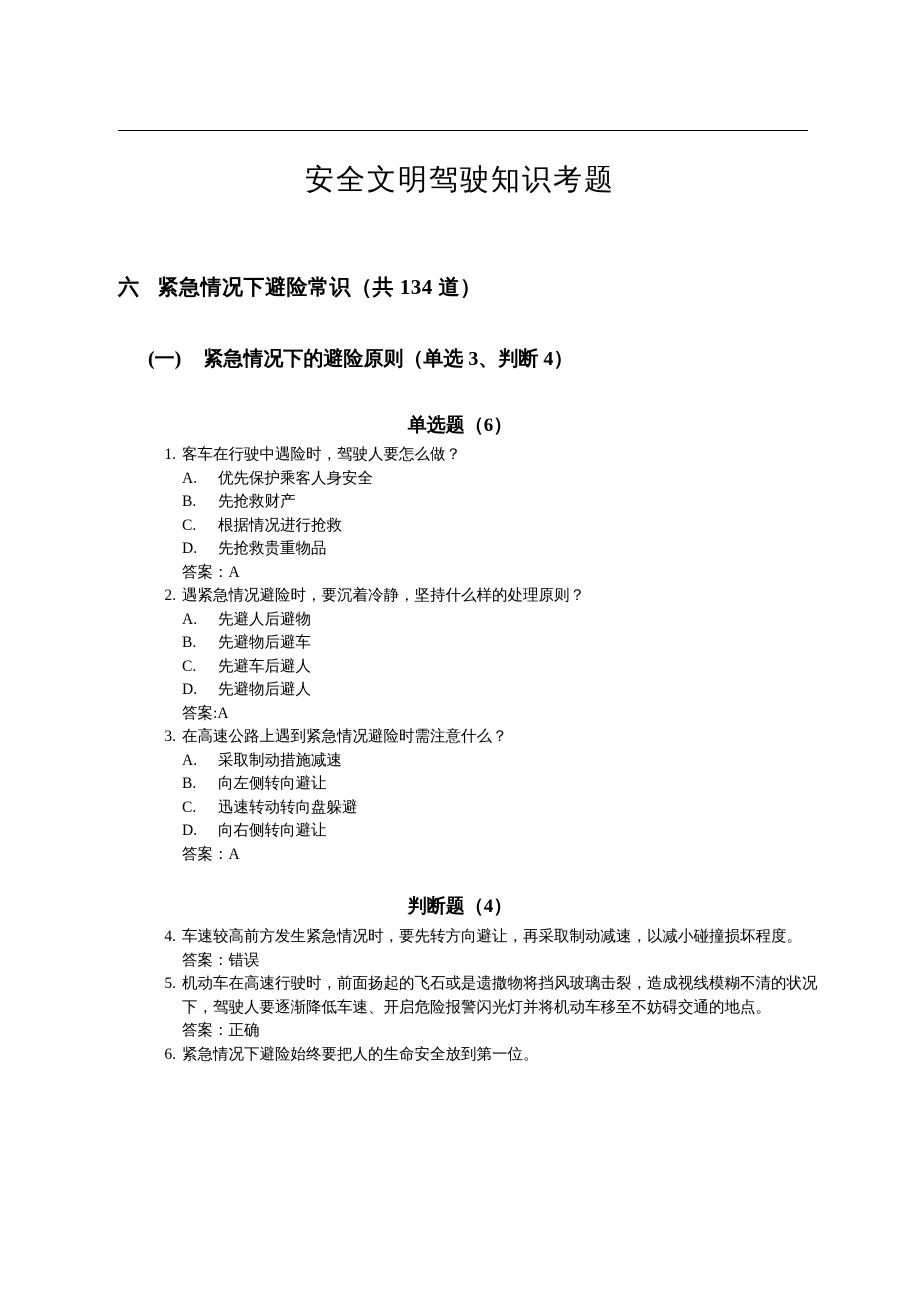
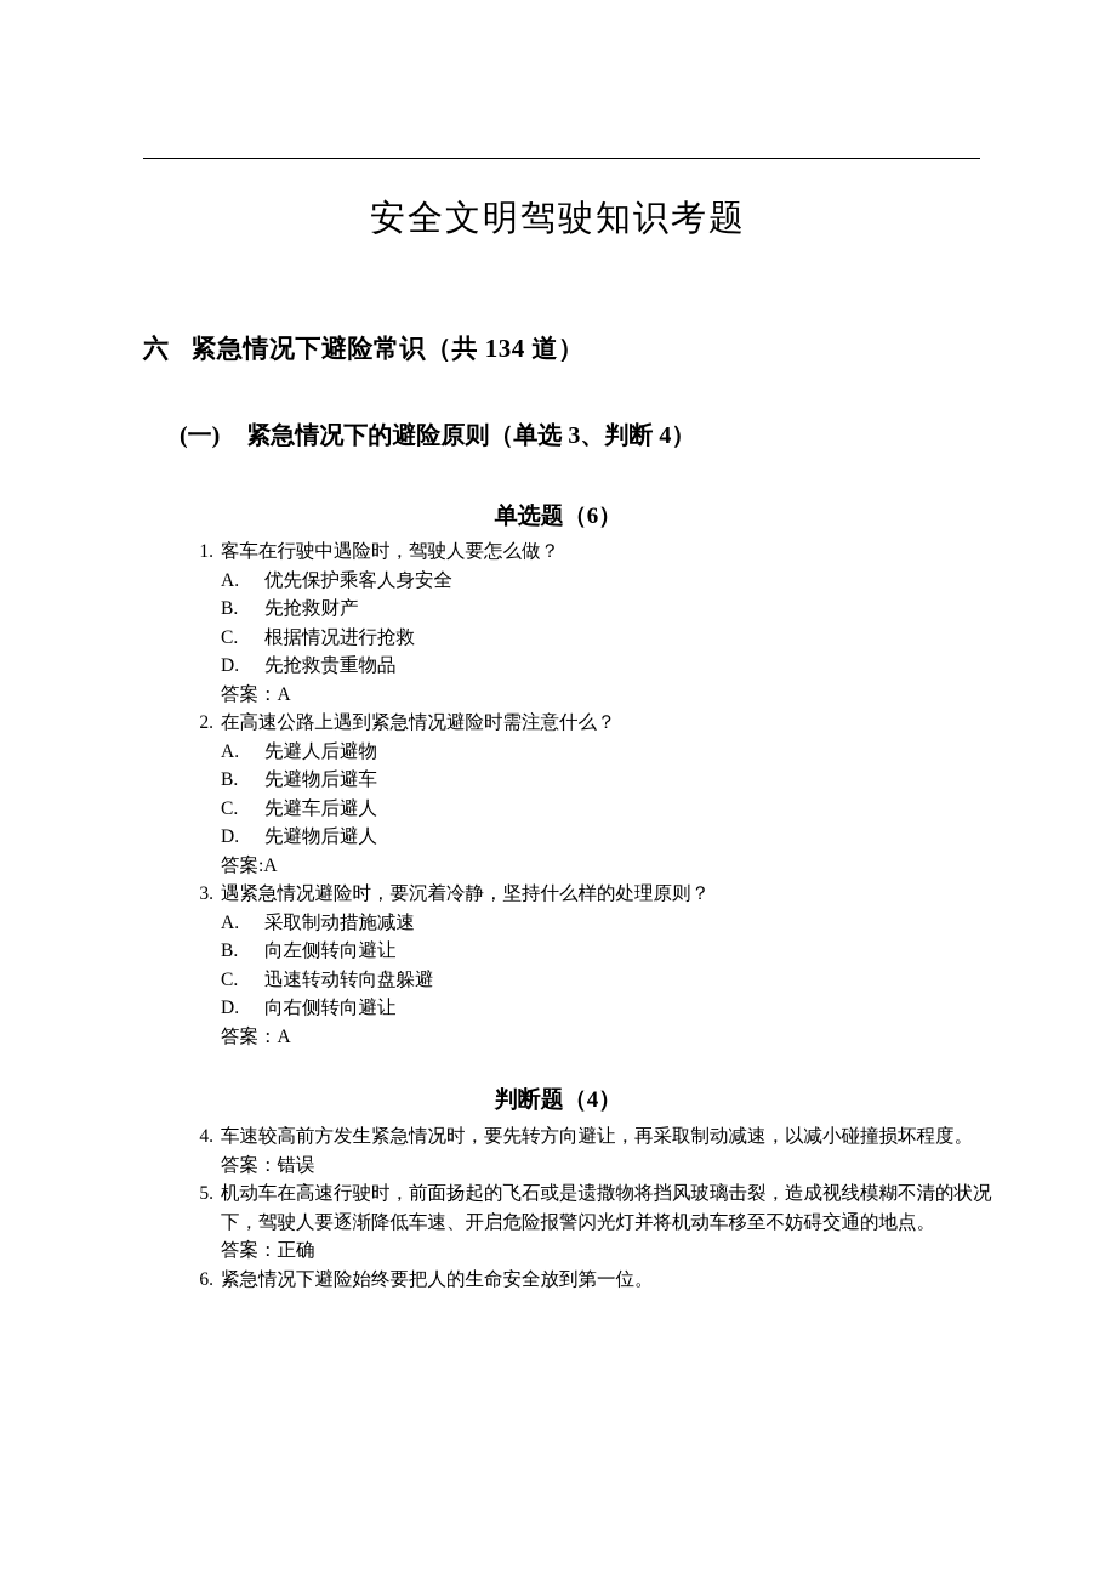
  安全文明驾驶知识考题
  六 紧急情况下避险常识（共 134 道）
  (一) 紧急情况下的避险原则（单选 3、判断 4）
  单选题（6）
  1.
  客车在行驶中遇险时，驾驶人要怎么做？
  A.
  优先保护乘客人身安全
  B.
  先抢救财产
  C.
  根据情况进行抢救
  D.
  先抢救贵重物品
  答案：A
  2.
- 遇紧急情况避险时，要沉着冷静，坚持什么样的处理原则？
+ 在高速公路上遇到紧急情况避险时需注意什么？
  A.
  先避人后避物
  B.
  先避物后避车
  C.
  先避车后避人
  D.
  先避物后避人
  答案:A
  3.
- 在高速公路上遇到紧急情况避险时需注意什么？
+ 遇紧急情况避险时，要沉着冷静，坚持什么样的处理原则？
  A.
  采取制动措施减速
  B.
  向左侧转向避让
  C.
  迅速转动转向盘躲避
  D.
  向右侧转向避让
  答案：A
  判断题（4）
  4.
  车速较高前方发生紧急情况时，要先转方向避让，再采取制动减速，以减小碰撞损坏程度。
  答案：错误
  5.
  机动车在高速行驶时，前面扬起的飞石或是遗撒物将挡风玻璃击裂，造成视线模糊不清的状况下，驾驶人要逐渐降低车速、开启危险报警闪光灯并将机动车移至不妨碍交通的地点。
  答案：正确
  6.
  紧急情况下避险始终要把人的生命安全放到第一位。
